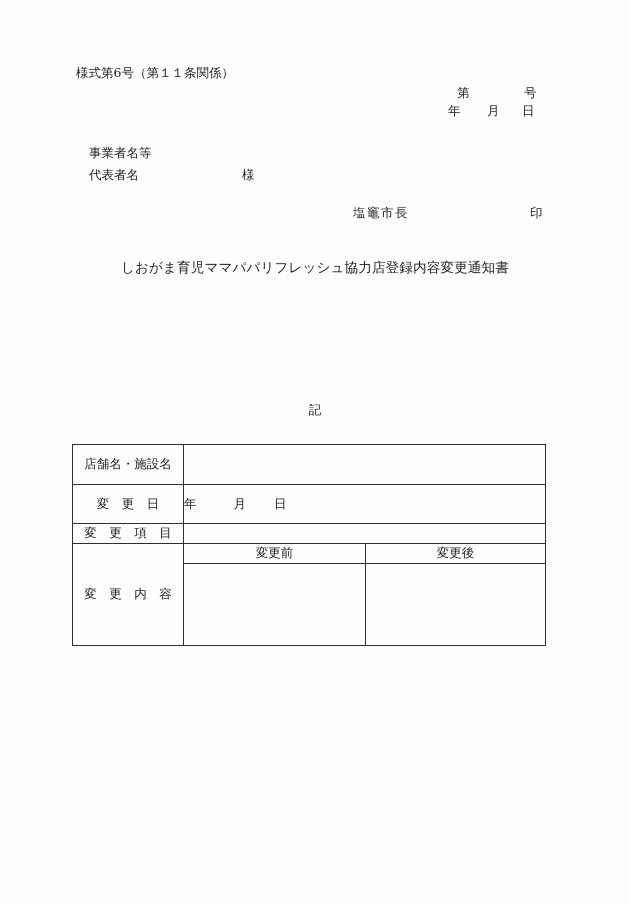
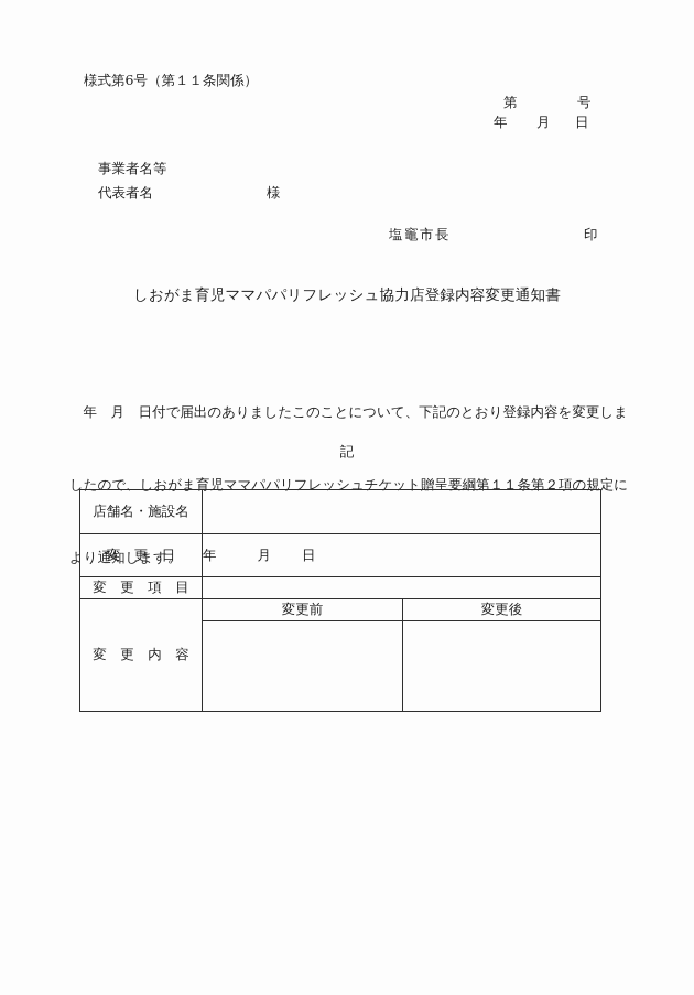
  様式第6号（第１１条関係）
  第
  号
  年
  月
  日
  事業者名等
  代表者名
  様
  塩竈市長
  印
  しおがま育児ママパパリフレッシュ協力店登録内容変更通知書
+ 年 月 日付で届出のありましたこのことについて、下記のとおり登録内容を変更しま
+ したので、しおがま育児ママパパリフレッシュチケット贈呈要綱第１１条第２項の規定に
+ より通知します。
  記
  店舗名・施設名
  変 更 日	年 月 日
  変 更 項 目
  変 更 内 容	変更前	変更後
